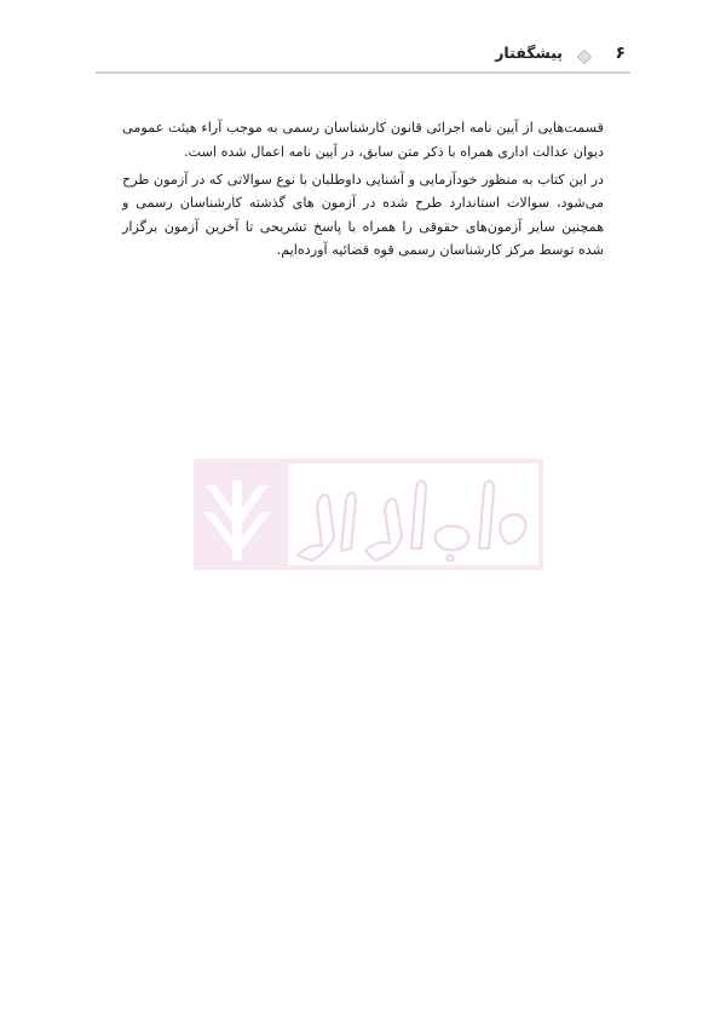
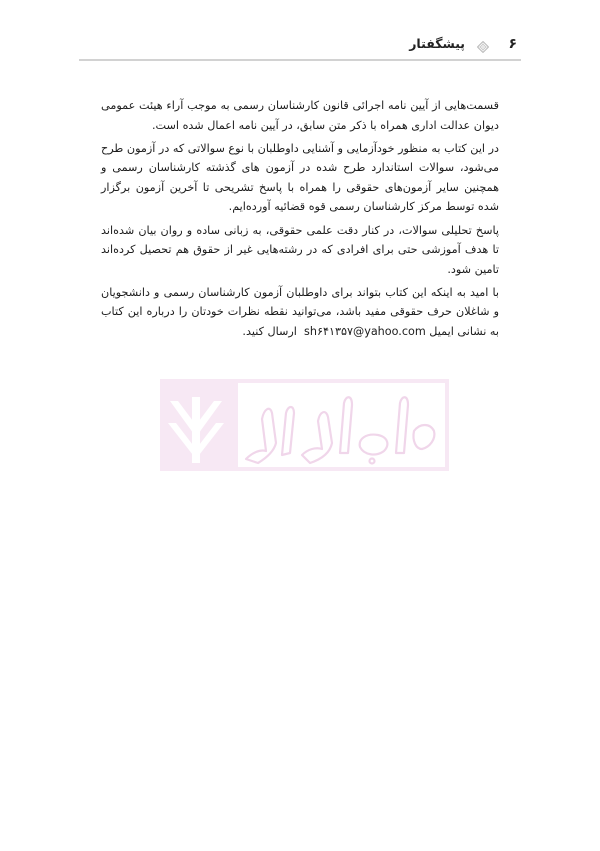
  ۶
  پیشگفتار
  قسمت‌هایی از آیین نامه اجرائی قانون کارشناسان رسمی به موجب آراء هیئت عمومی دیوان عدالت اداری همراه با ذکر متن سابق، در آیین نامه اعمال شده است.
  در این کتاب به منظور خودآزمایی و آشنایی داوطلبان با نوع سوالاتی که در آزمون طرح می‌شود، سوالات استاندارد طرح شده در آزمون های گذشته کارشناسان رسمی و همچنین سایر آزمون‌های حقوقی را همراه با پاسخ تشریحی تا آخرین آزمون برگزار شده توسط مرکز کارشناسان رسمی قوه قضائیه آورده‌ایم.
+ پاسخ تحلیلی سوالات، در کنار دقت علمی حقوقی، به زبانی ساده و روان بیان شده‌اند تا هدف آموزشی حتی برای افرادی که در رشته‌هایی غیر از حقوق هم تحصیل کرده‌اند تامین شود.
+ با امید به اینکه این کتاب بتواند برای داوطلبان آزمون کارشناسان رسمی و دانشجویان و شاغلان حرف حقوقی مفید باشد، می‌توانید نقطه نظرات خودتان را درباره این کتاب به نشانی ایمیل sh۶۴۱۳۵۷@yahoo.com ارسال کنید.
